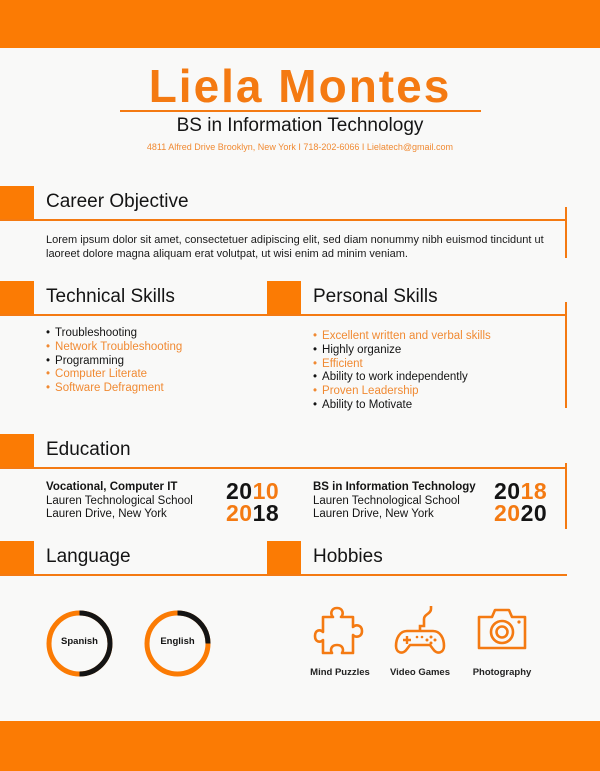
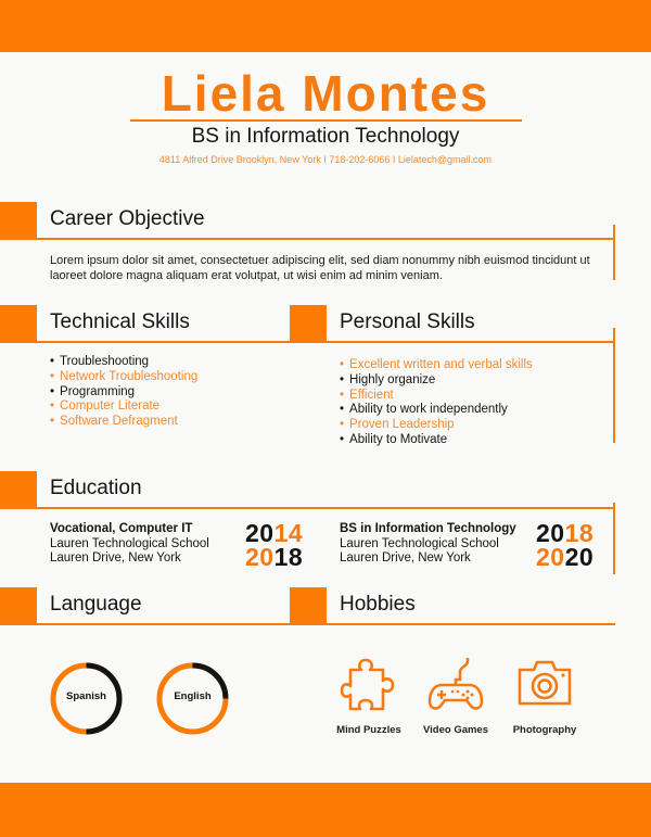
  Liela Montes
  BS in Information Technology
  4811 Alfred Drive Brooklyn, New York I 718-202-6066 I Lielatech@gmail.com
  Career Objective
  Lorem ipsum dolor sit amet, consectetuer adipiscing elit, sed diam nonummy nibh euismod tincidunt ut laoreet dolore magna aliquam erat volutpat, ut wisi enim ad minim veniam.
  Technical Skills
  Troubleshooting
  Network Troubleshooting
  Programming
  Computer Literate
  Software Defragment
  Personal Skills
  Excellent written and verbal skills
  Highly organize
  Efficient
  Ability to work independently
  Proven Leadership
  Ability to Motivate
  Education
  Vocational, Computer IT
  Lauren Technological School
  Lauren Drive, New York
- 2010
+ 2014
  2018
  BS in Information Technology
  Lauren Technological School
  Lauren Drive, New York
  2018
  2020
  Language
  Spanish
  English
  Hobbies
  Mind Puzzles
  Video Games
  Photography
